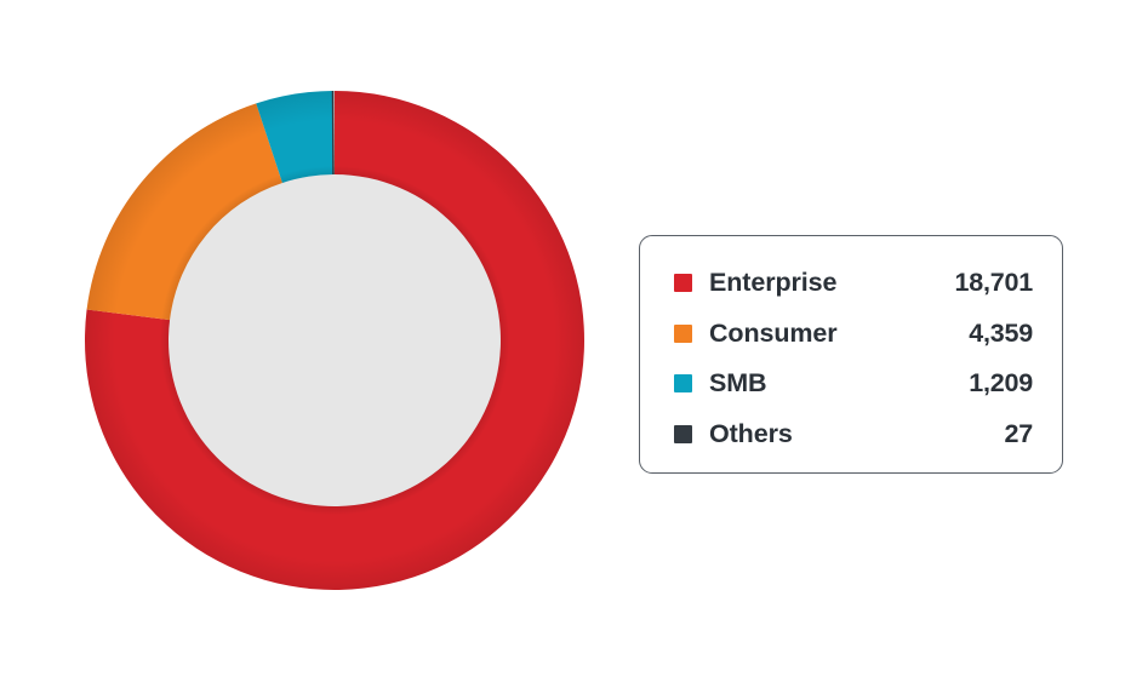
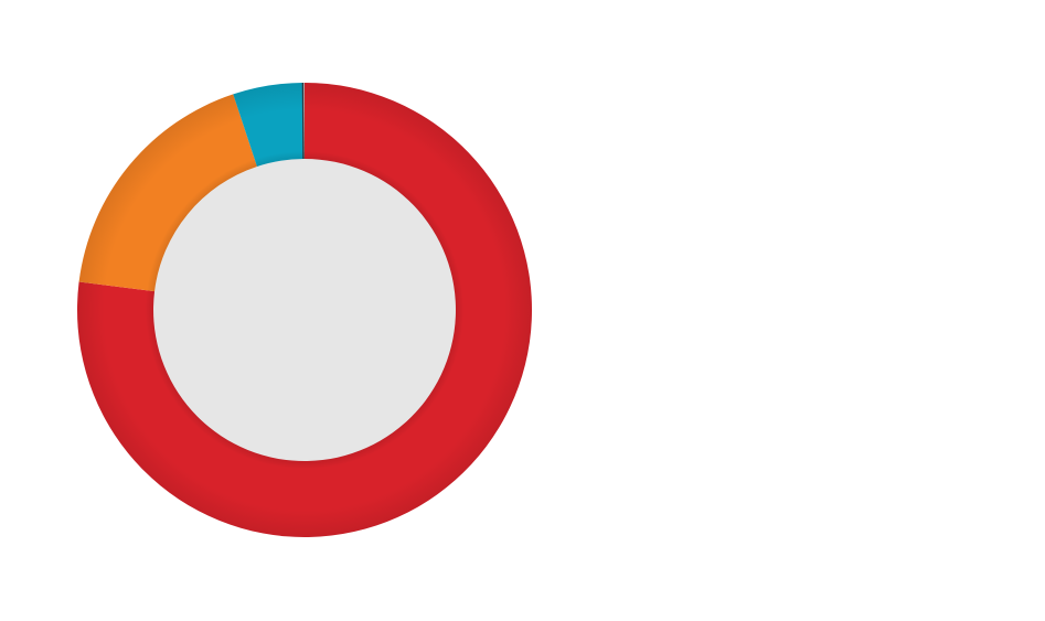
- Enterprise
- 18,701
- Consumer
- 4,359
- SMB
- 1,209
- Others
- 27
